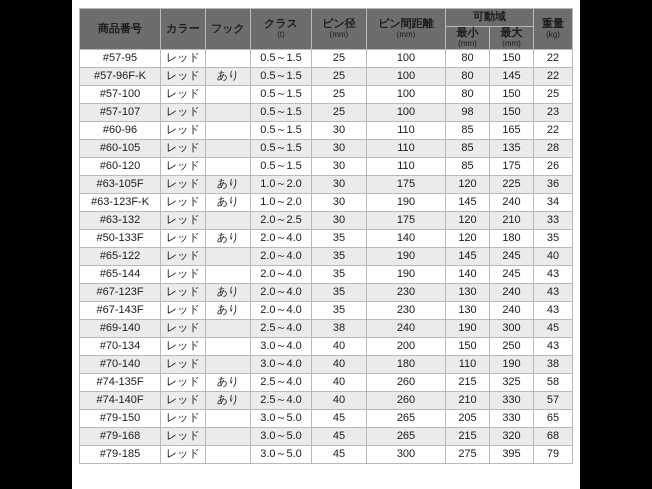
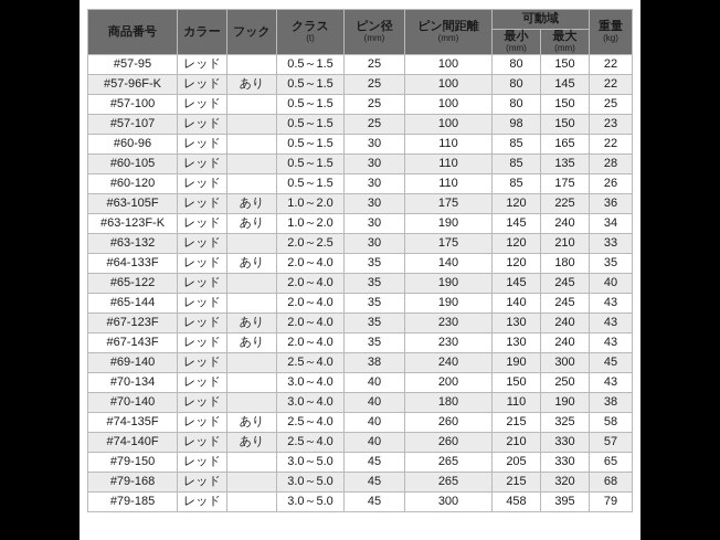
  商品番号	カラー	フック	クラス (t)	ピン径 (mm)	ピン間距離 (mm)	可動域	重量 (kg)
  最小 (mm)	最大 (mm)
  #57-95	レッド		0.5～1.5	25	100	80	150	22
  #57-96F-K	レッド	あり	0.5～1.5	25	100	80	145	22
  #57-100	レッド		0.5～1.5	25	100	80	150	25
  #57-107	レッド		0.5～1.5	25	100	98	150	23
  #60-96	レッド		0.5～1.5	30	110	85	165	22
  #60-105	レッド		0.5～1.5	30	110	85	135	28
  #60-120	レッド		0.5～1.5	30	110	85	175	26
  #63-105F	レッド	あり	1.0～2.0	30	175	120	225	36
  #63-123F-K	レッド	あり	1.0～2.0	30	190	145	240	34
  #63-132	レッド		2.0～2.5	30	175	120	210	33
- #50-133F	レッド	あり	2.0～4.0	35	140	120	180	35
+ #64-133F	レッド	あり	2.0～4.0	35	140	120	180	35
  #65-122	レッド		2.0～4.0	35	190	145	245	40
  #65-144	レッド		2.0～4.0	35	190	140	245	43
  #67-123F	レッド	あり	2.0～4.0	35	230	130	240	43
  #67-143F	レッド	あり	2.0～4.0	35	230	130	240	43
  #69-140	レッド		2.5～4.0	38	240	190	300	45
  #70-134	レッド		3.0～4.0	40	200	150	250	43
  #70-140	レッド		3.0～4.0	40	180	110	190	38
  #74-135F	レッド	あり	2.5～4.0	40	260	215	325	58
  #74-140F	レッド	あり	2.5～4.0	40	260	210	330	57
  #79-150	レッド		3.0～5.0	45	265	205	330	65
  #79-168	レッド		3.0～5.0	45	265	215	320	68
- #79-185	レッド		3.0～5.0	45	300	275	395	79
+ #79-185	レッド		3.0～5.0	45	300	458	395	79
